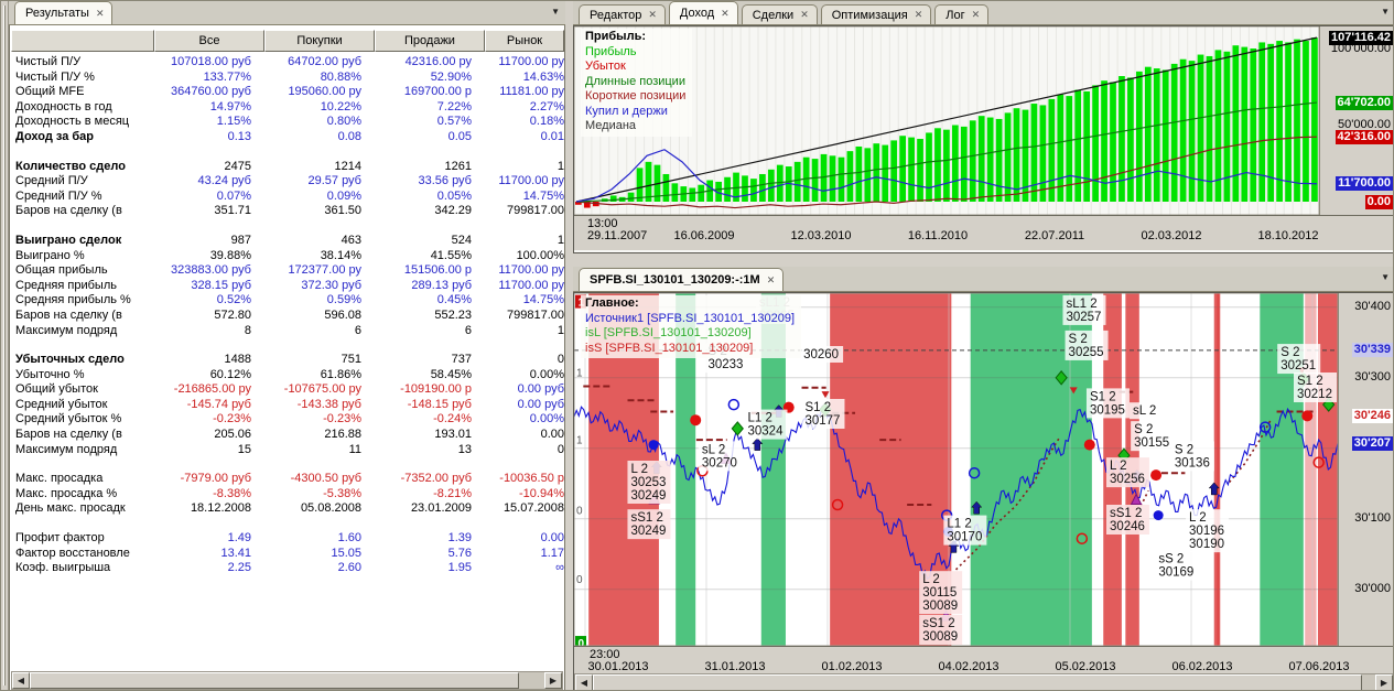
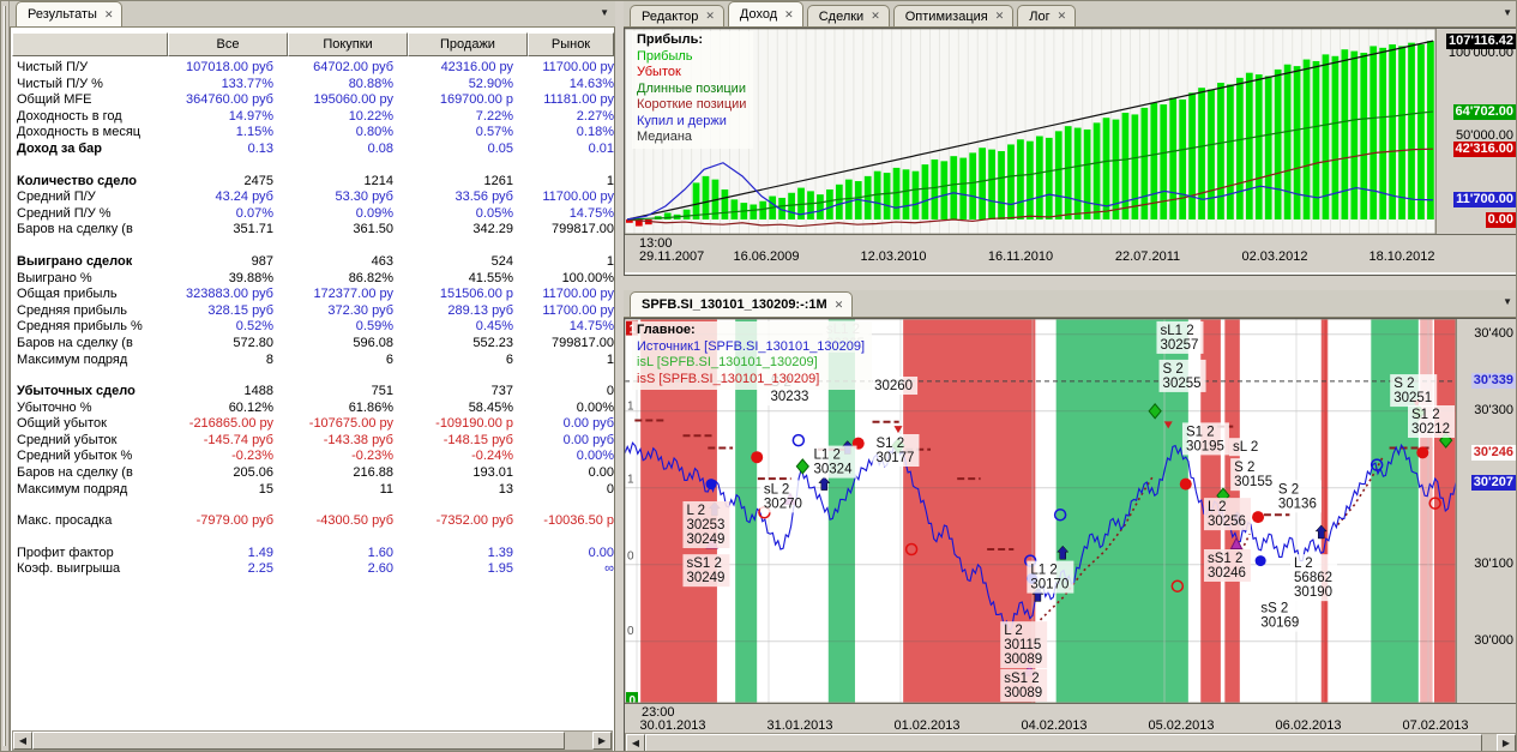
  Результаты
  ✕
  ▼
  Все
  Покупки
  Продажи
  Рынок
  Чистый П/У
  107018.00 руб
  64702.00 руб
  42316.00 ру
  11700.00 ру
  Чистый П/У %
  133.77%
  80.88%
  52.90%
  14.63%
  Общий MFE
  364760.00 руб
  195060.00 ру
  169700.00 р
  11181.00 ру
  Доходность в год
  14.97%
  10.22%
  7.22%
  2.27%
  Доходность в месяц
  1.15%
  0.80%
  0.57%
  0.18%
  Доход за бар
  0.13
  0.08
  0.05
  0.01
  Количество сдело
  2475
  1214
  1261
  1
  Средний П/У
  43.24 руб
- 29.57 руб
+ 53.30 руб
  33.56 руб
  11700.00 ру
  Средний П/У %
  0.07%
  0.09%
  0.05%
  14.75%
  Баров на сделку (в
  351.71
  361.50
  342.29
  799817.00
  Выиграно сделок
  987
  463
  524
  1
  Выиграно %
  39.88%
- 38.14%
+ 86.82%
  41.55%
  100.00%
  Общая прибыль
  323883.00 руб
  172377.00 ру
  151506.00 р
  11700.00 ру
  Средняя прибыль
  328.15 руб
  372.30 руб
  289.13 руб
  11700.00 ру
  Средняя прибыль %
  0.52%
  0.59%
  0.45%
  14.75%
  Баров на сделку (в
  572.80
  596.08
  552.23
  799817.00
  Максимум подряд
  8
  6
  6
  1
  Убыточных сдело
  1488
  751
  737
  0
  Убыточно %
  60.12%
  61.86%
  58.45%
  0.00%
  Общий убыток
  -216865.00 ру
  -107675.00 ру
  -109190.00 р
  0.00 руб
  Средний убыток
  -145.74 руб
  -143.38 руб
  -148.15 руб
  0.00 руб
  Средний убыток %
  -0.23%
  -0.23%
  -0.24%
  0.00%
  Баров на сделку (в
  205.06
  216.88
  193.01
  0.00
  Максимум подряд
  15
  11
  13
  0
  Макс. просадка
  -7979.00 руб
  -4300.50 руб
  -7352.00 руб
  -10036.50 р
- Макс. просадка %
- -8.38%
- -5.38%
- -8.21%
- -10.94%
- День макс. просадк
- 18.12.2008
- 05.08.2008
- 23.01.2009
- 15.07.2008
  Профит фактор
  1.49
  1.60
  1.39
  0.00
- Фактор восстановле
- 13.41
- 15.05
- 5.76
- 1.17
  Коэф. выигрыша
  2.25
  2.60
  1.95
  ∞
  ◀
  ▶
  Редактор
  ✕
  Доход
  ✕
  Сделки
  ✕
  Оптимизация
  ✕
  Лог
  ✕
  ▼
  Прибыль:
  Прибыль
  Убыток
  Длинные позиции
  Короткие позиции
  Купил и держи
  Медиана
  107'116.42
  100'000.00
  64'702.00
  50'000.00
  42'316.00
  11'700.00
  0.00
  13:00
  29.11.2007
  16.06.2009
  12.03.2010
  16.11.2010
  22.07.2011
  02.03.2012
  18.10.2012
  SPFB.SI_130101_130209:-:1M
  ✕
  ▼
  S 2
  30233
  30265
  30260
  L1 2
  30324
  S1 2
  30177
  sL 2
  30270
  L 2
  30253
  30249
  sS1 2
  30249
  L1 2
  30170
  L 2
  30115
  30089
  sS1 2
  30089
  sL1 2
  30257
  S 2
  30255
  S1 2
  30195
  sL 2
  S 2
  30155
  S 2
  30136
  L 2
  30256
  sS1 2
  30246
  L 2
- 30196
+ 56862
  30190
  sS 2
  30169
  S 2
  30251
  S1 2
  30212
  1
  1
  1
  0
  0
  0
  Главное:
  Источник1 [SPFB.SI_130101_130209]
  isL [SPFB.SI_130101_130209]
  isS [SPFB.SI_130101_130209]
  30'400
  30'339
  30'300
  30'246
  30'207
  30'100
  30'000
  23:00
  30.01.2013
  31.01.2013
  01.02.2013
  04.02.2013
  05.02.2013
  06.02.2013
- 07.06.2013
+ 07.02.2013
  ◀
  ▶
